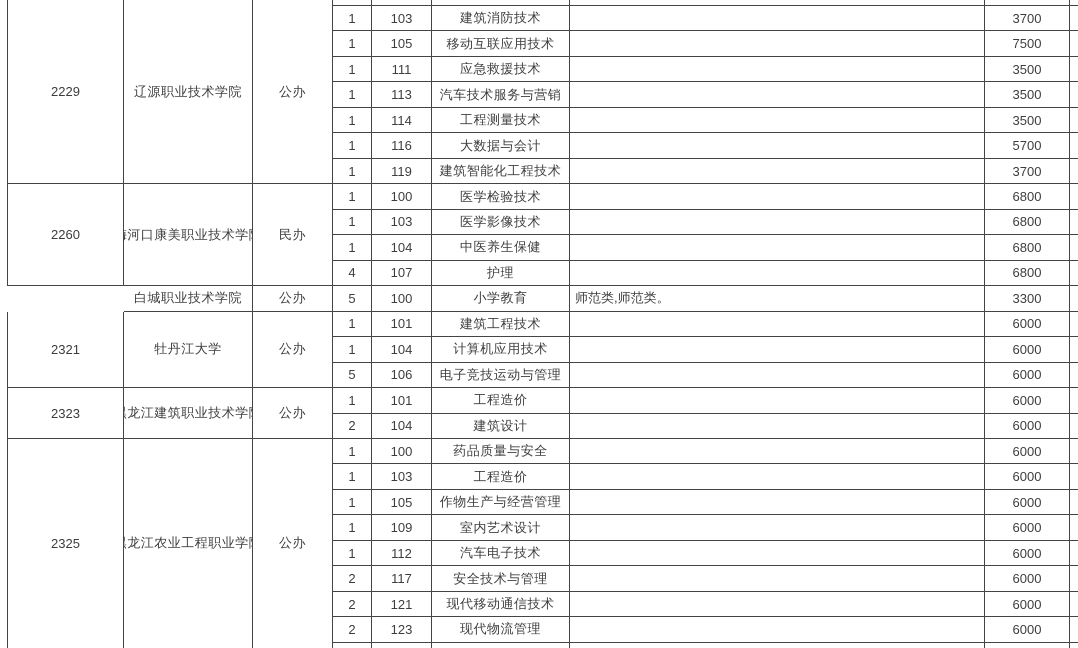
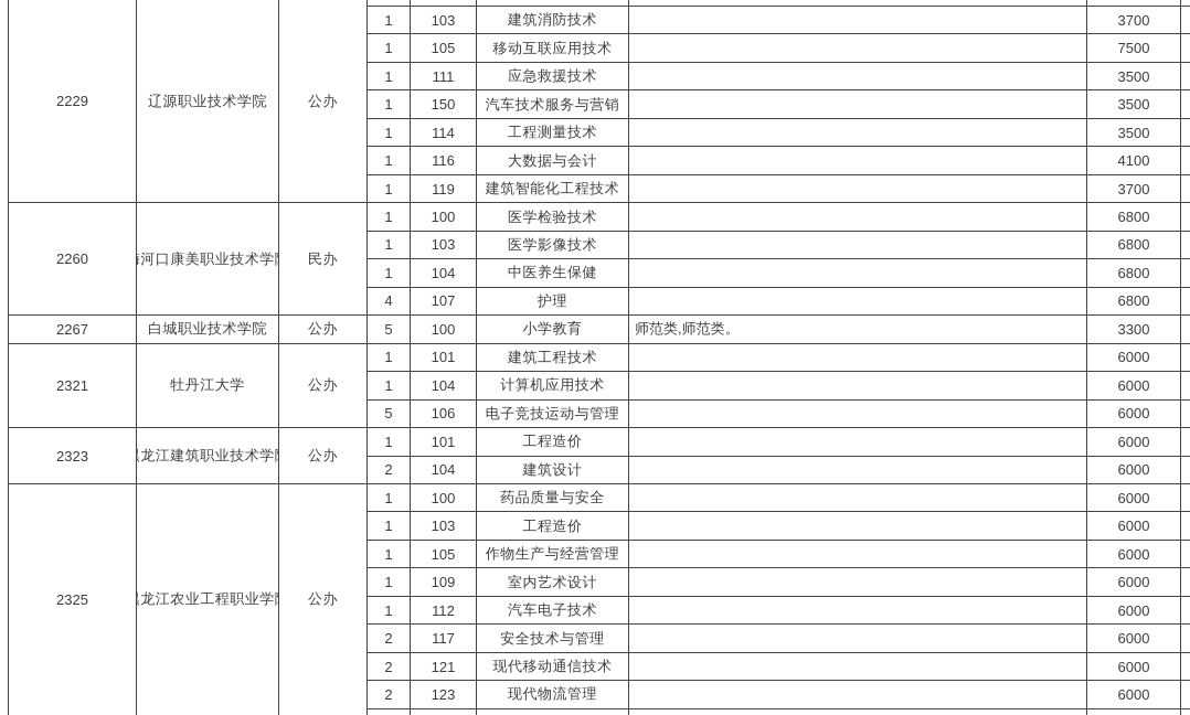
  2229
  辽源职业技术学院
  公办
  1
  103
  建筑消防技术
  3700
  1
  105
  移动互联应用技术
  7500
  1
  111
  应急救援技术
  3500
  1
- 113
+ 150
  汽车技术服务与营销
  3500
  1
  114
  工程测量技术
  3500
  1
  116
  大数据与会计
- 5700
+ 4100
  1
  119
  建筑智能化工程技术
  3700
  2260
  河口康美职业技术学
  民办
  1
  100
  医学检验技术
  6800
  1
  103
  医学影像技术
  6800
  1
  104
  中医养生保健
  6800
  4
  107
  护理
  6800
+ 2267
  白城职业技术学院
  公办
  5
  100
  小学教育
  师范类,师范类。
  3300
  2321
  牡丹江大学
  公办
  1
  101
  建筑工程技术
  6000
  1
  104
  计算机应用技术
  6000
  5
  106
  电子竞技运动与管理
  6000
  2323
  龙江建筑职业技术学
  公办
  1
  101
  工程造价
  6000
  2
  104
  建筑设计
  6000
  2325
  龙江农业工程职业学
  公办
  1
  100
  药品质量与安全
  6000
  1
  103
  工程造价
  6000
  1
  105
  作物生产与经营管理
  6000
  1
  109
  室内艺术设计
  6000
  1
  112
  汽车电子技术
  6000
  2
  117
  安全技术与管理
  6000
  2
  121
  现代移动通信技术
  6000
  2
  123
  现代物流管理
  6000
